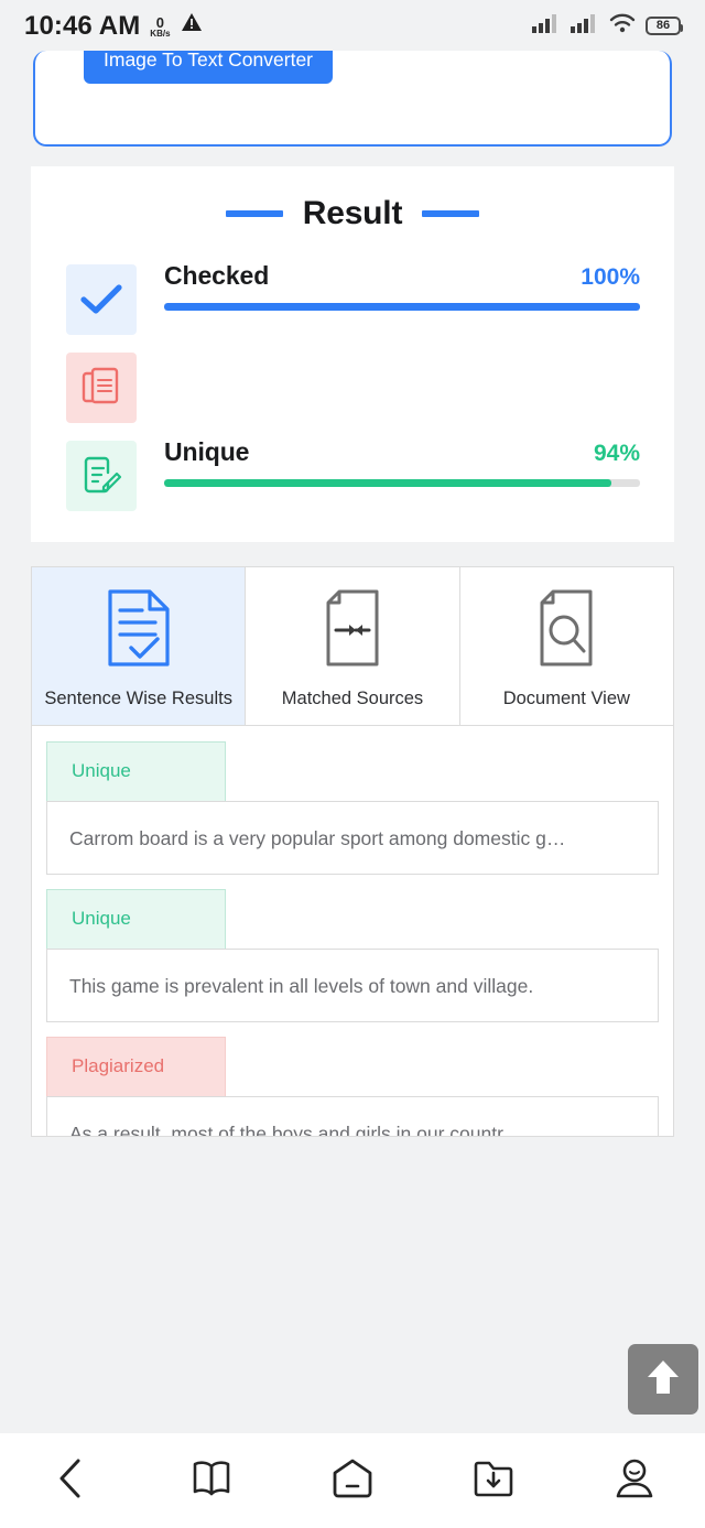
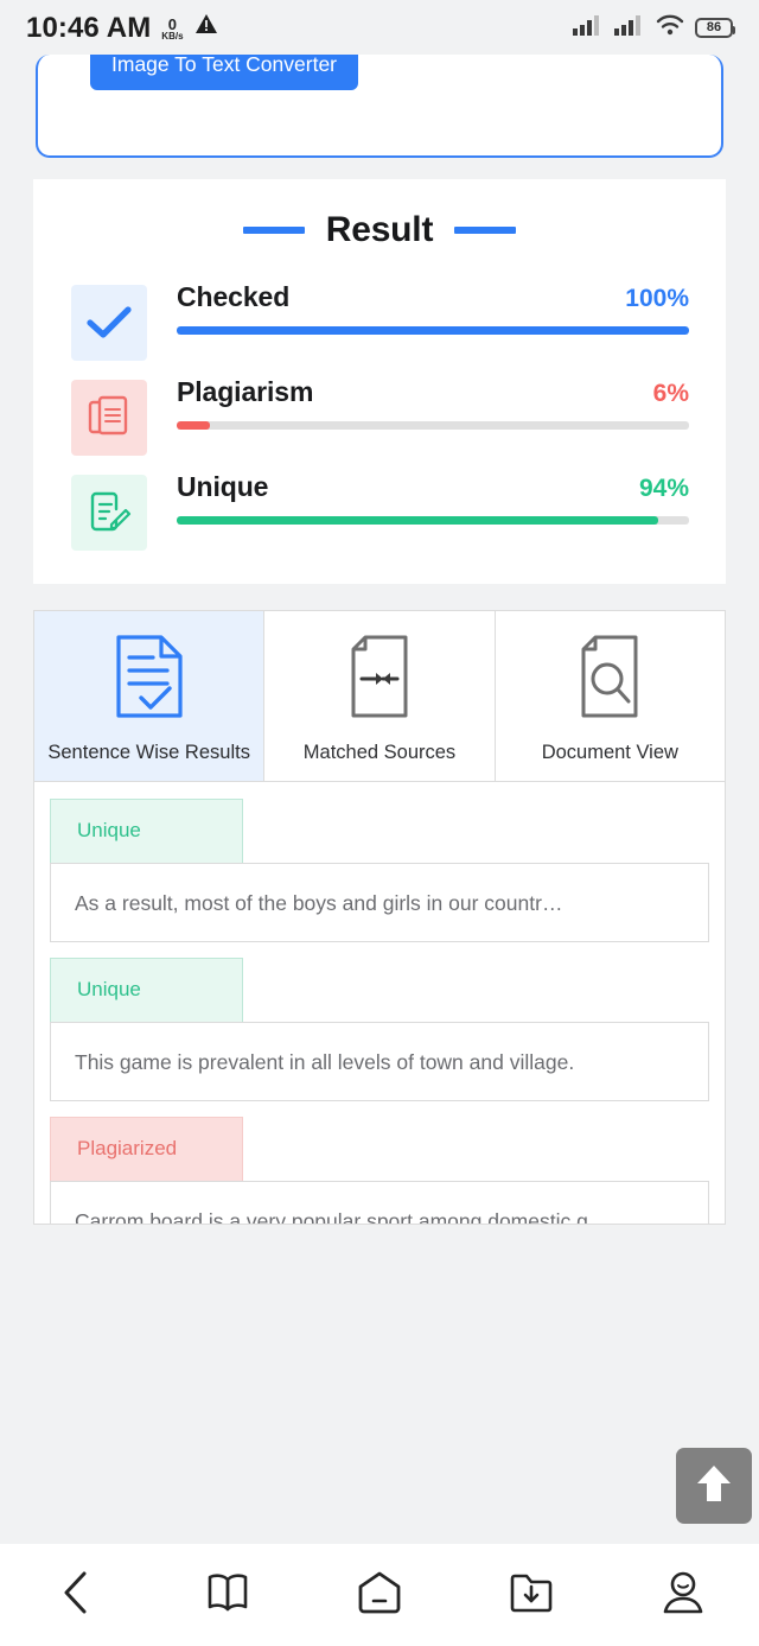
  10:46 AM
  0
  KB/s
  86
  Image To Text Converter
  Result
  Checked
  100%
+ Plagiarism
+ 6%
  Unique
  94%
  Sentence Wise Results
  Matched Sources
  Document View
  Unique
- Carrom board is a very popular sport among domestic g…
+ As a result, most of the boys and girls in our countr…
  Unique
  This game is prevalent in all levels of town and village.
  Plagiarized
- As a result, most of the boys and girls in our countr…
+ Carrom board is a very popular sport among domestic g…
